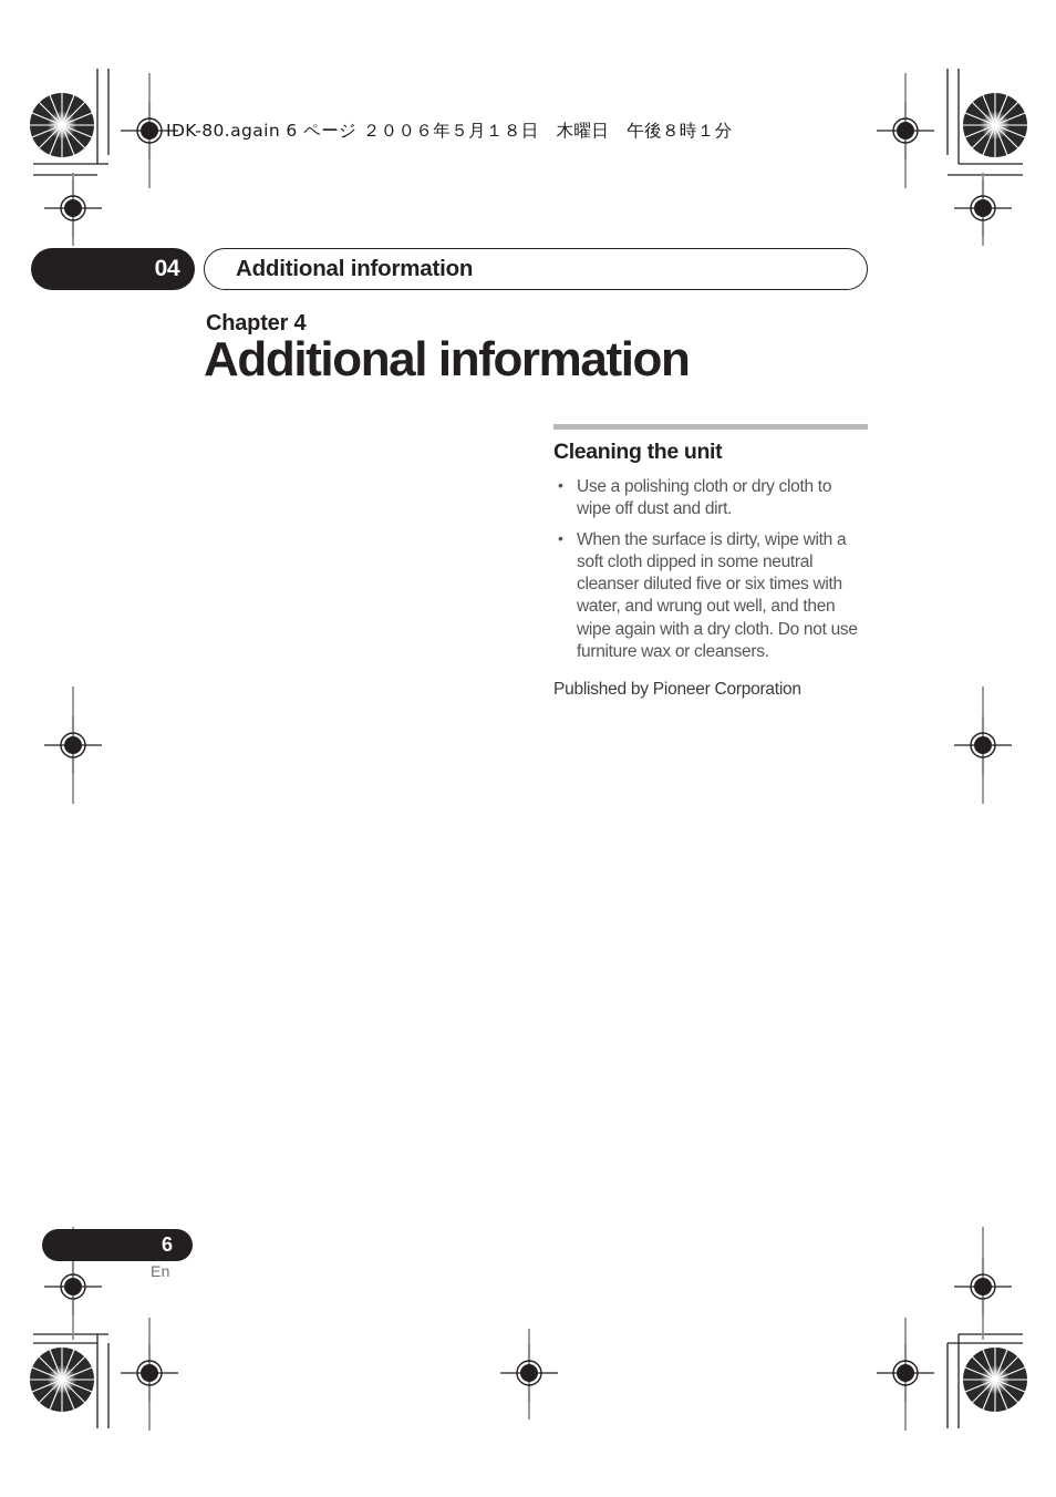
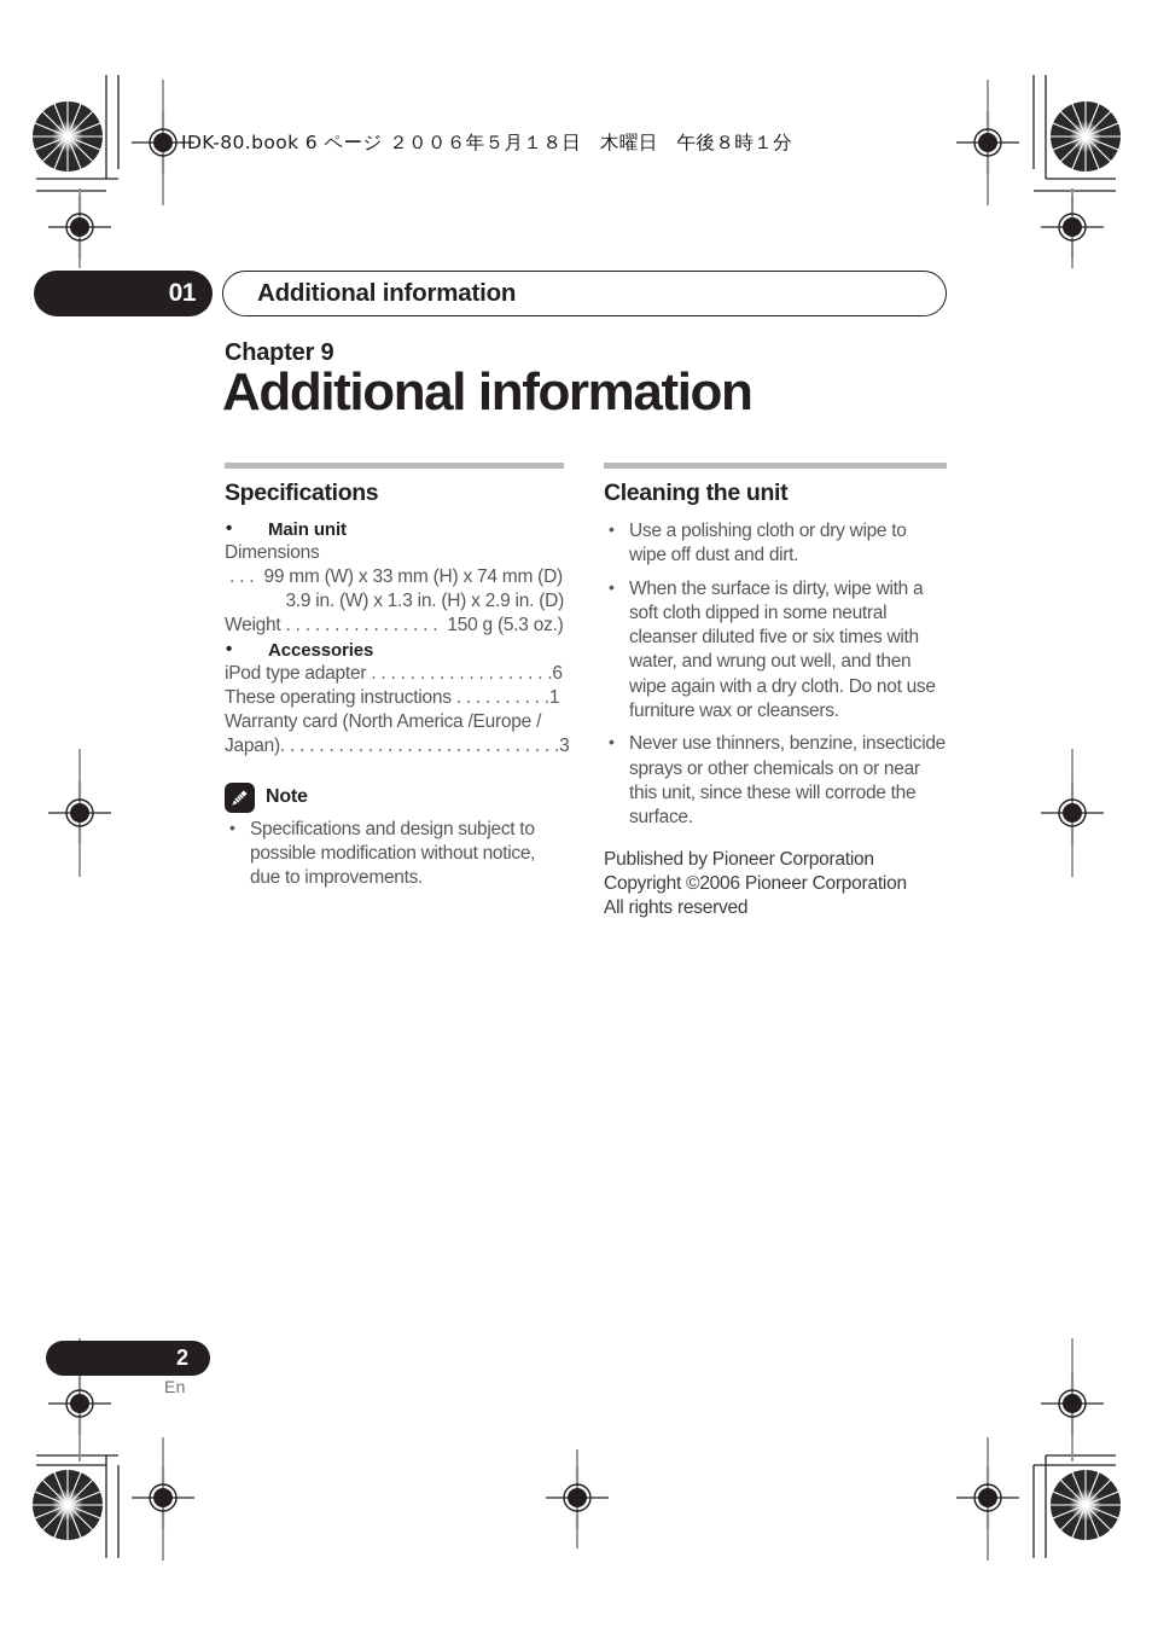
- IDK-80.again 6 ページ ２００６年５月１８日 木曜日 午後８時１分
+ IDK-80.book 6 ページ ２００６年５月１８日 木曜日 午後８時１分
- 04
+ 01
  Additional information
- Chapter 4
+ Chapter 9
  Additional information
+ Specifications
+ Main unit
+ Dimensions
+ . . . 99 mm (W) x 33 mm (H) x 74 mm (D)
+ 3.9 in. (W) x 1.3 in. (H) x 2.9 in. (D)
+ Weight . . . . . . . . . . . . . . . . 150 g (5.3 oz.)
+ Accessories
+ iPod type adapter . . . . . . . . . . . . . . . . . . .6
+ These operating instructions . . . . . . . . . .1
+ Warranty card (North America /Europe /
+ Japan). . . . . . . . . . . . . . . . . . . . . . . . . . . . .3
+ Note
+ Specifications and design subject to possible modification without notice, due to improvements.
  Cleaning the unit
- Use a polishing cloth or dry cloth to wipe off dust and dirt.
+ Use a polishing cloth or dry wipe to wipe off dust and dirt.
  When the surface is dirty, wipe with a soft cloth dipped in some neutral cleanser diluted five or six times with water, and wrung out well, and then wipe again with a dry cloth. Do not use furniture wax or cleansers.
+ Never use thinners, benzine, insecticide sprays or other chemicals on or near this unit, since these will corrode the surface.
  Published by Pioneer Corporation
+ Copyright ©2006 Pioneer Corporation
+ All rights reserved
- 6
+ 2
  En
